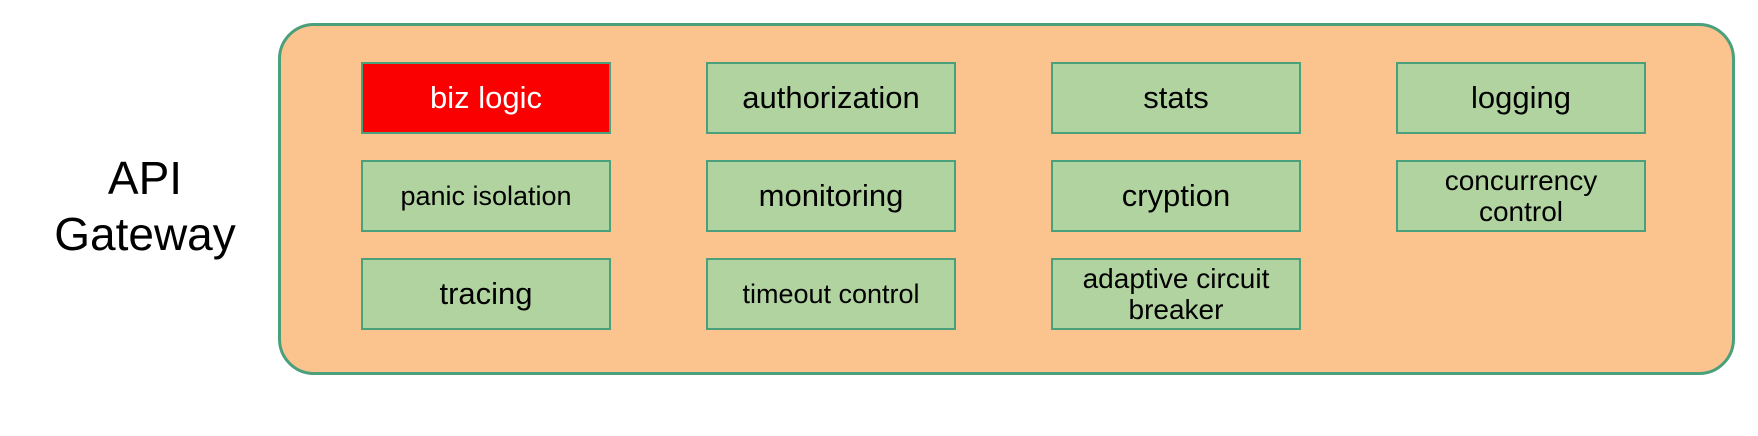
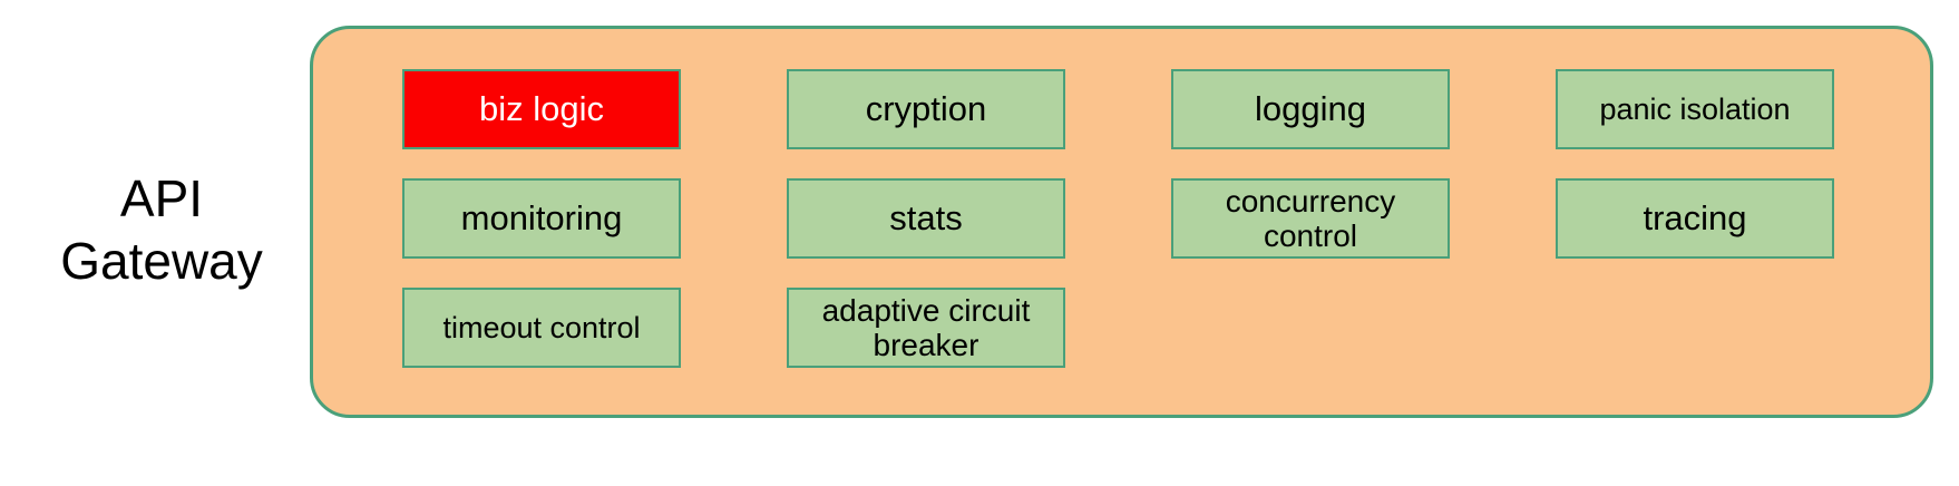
  API
  Gateway
  biz logic
- authorization
- stats
+ cryption
  logging
  panic isolation
  monitoring
- cryption
+ stats
  concurrency
  control
  tracing
  timeout control
  adaptive circuit
  breaker
